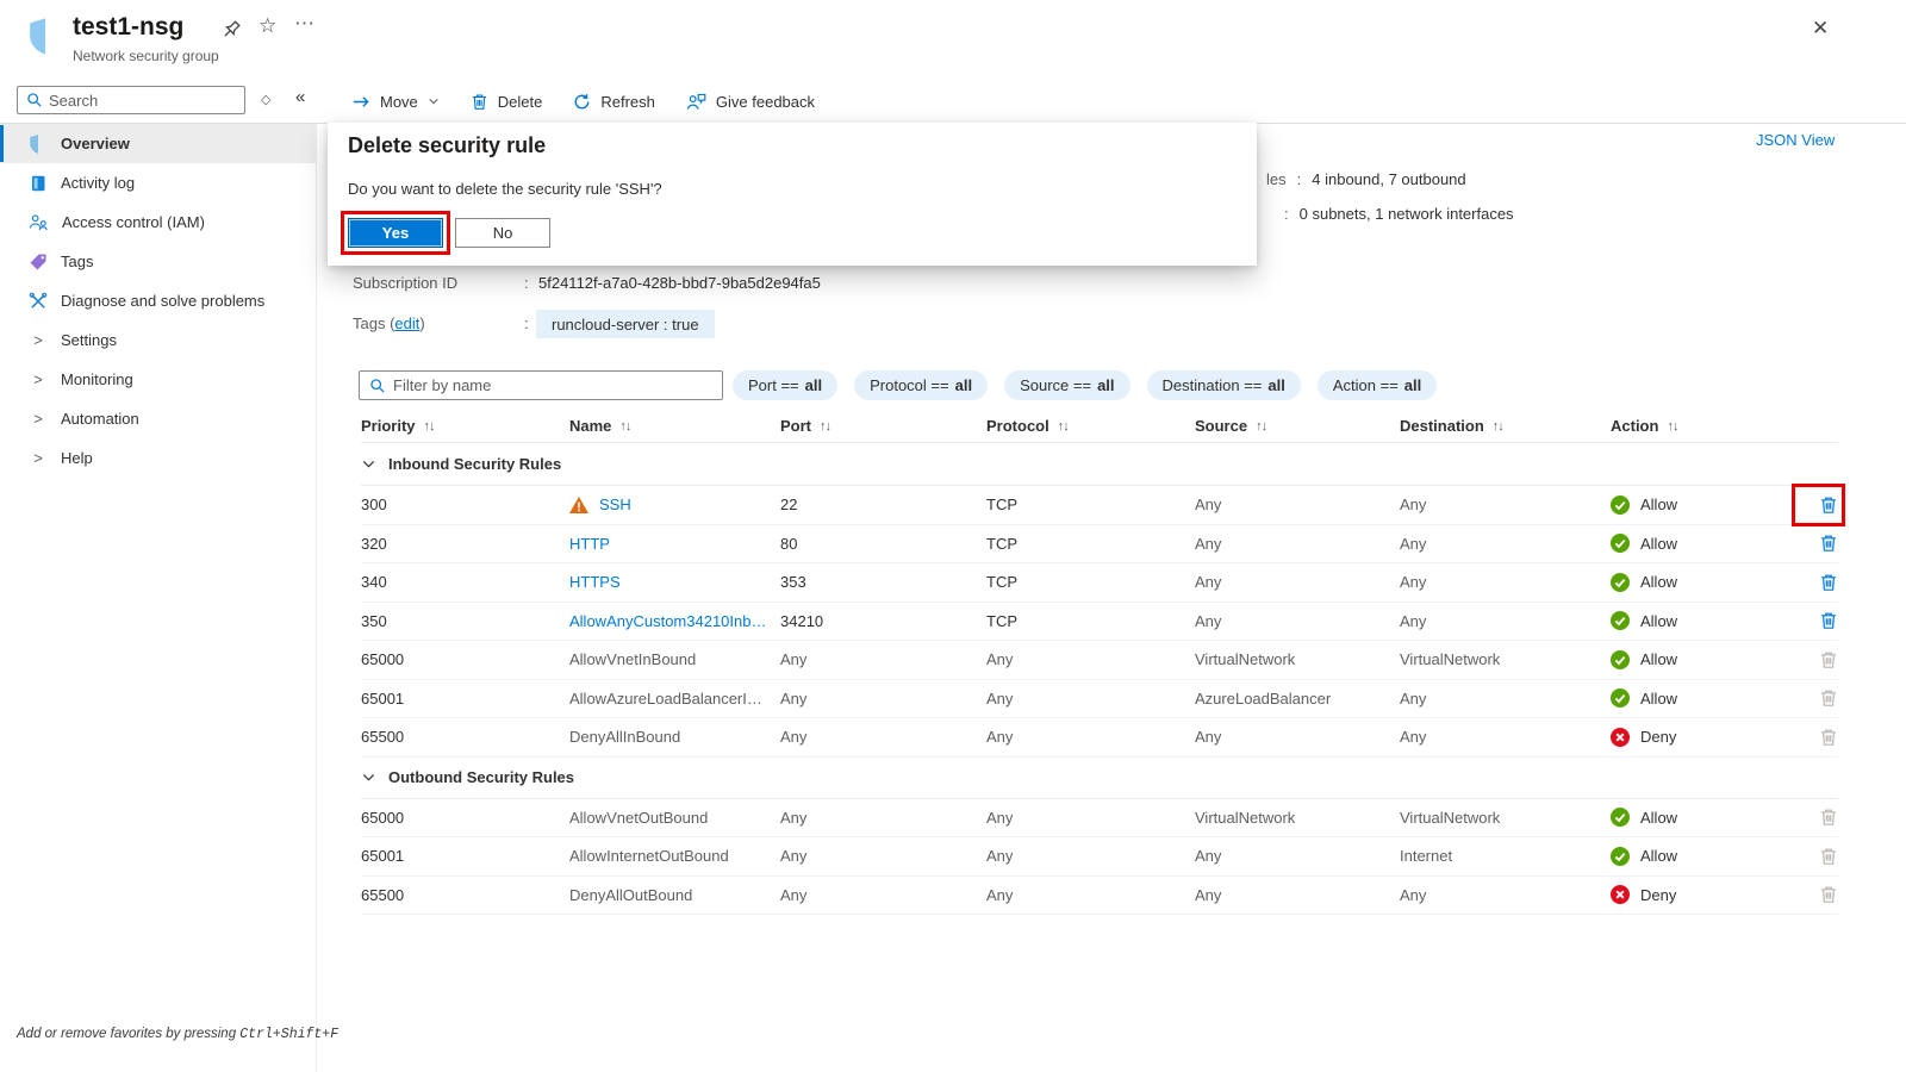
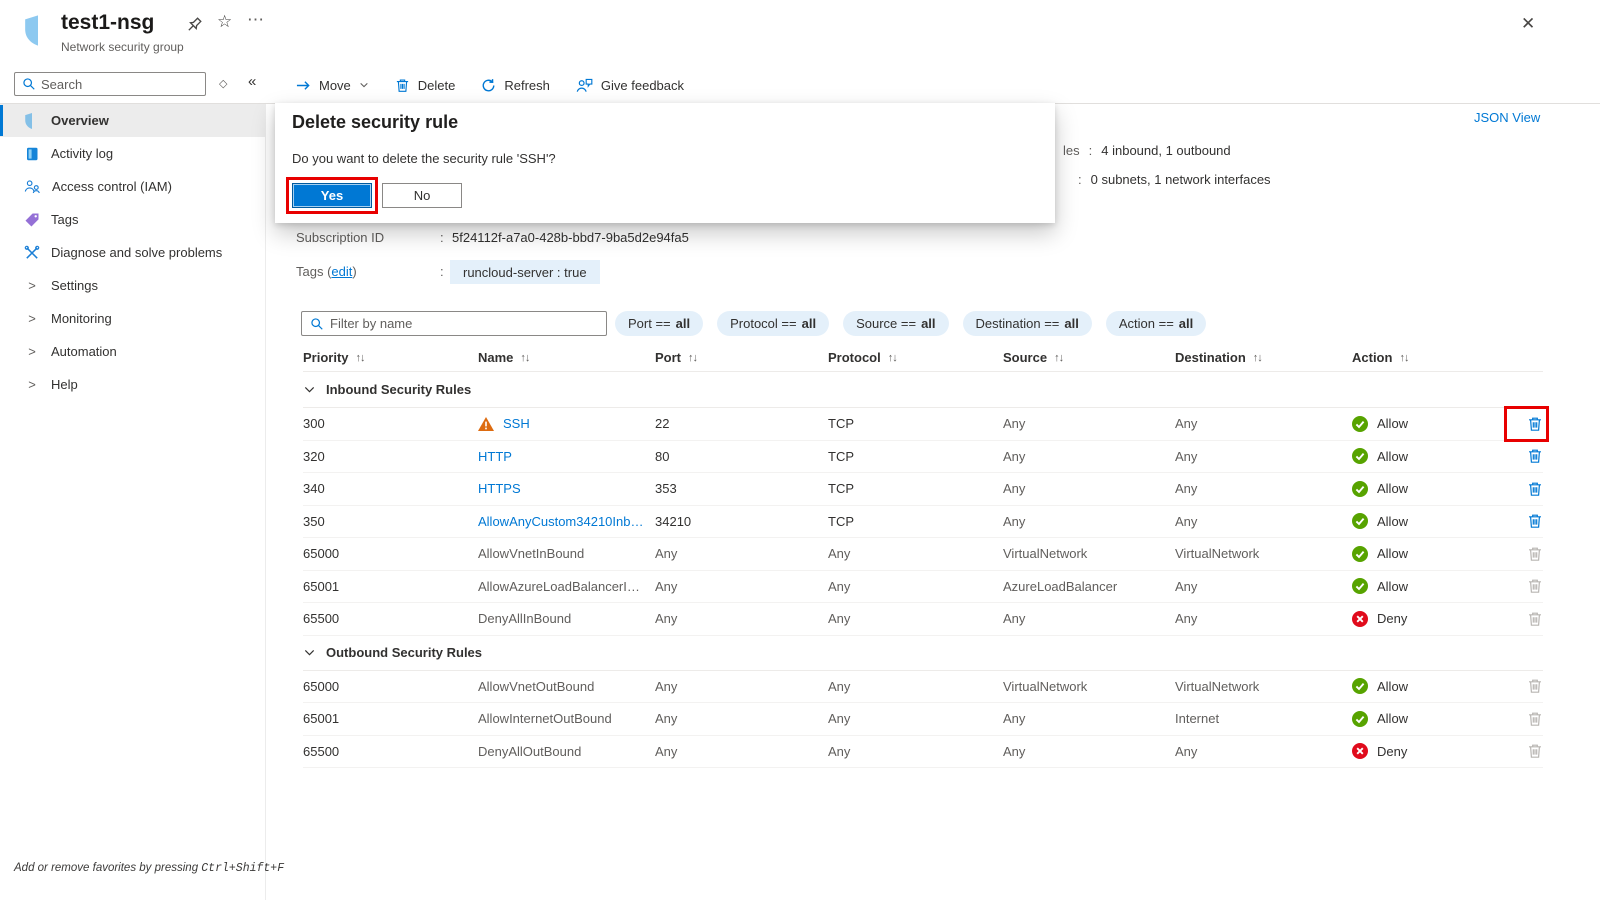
  test1-nsg
  Network security group
  ☆
  ⋯
  ✕
  Search
  ◇
  «
  Move
  Delete
  Refresh
  Give feedback
  Overview
  Activity log
  Access control (IAM)
  Tags
  Diagnose and solve problems
  >
  Settings
  >
  Monitoring
  >
  Automation
  >
  Help
  JSON View
  les
  :
- 4 inbound, 7 outbound
+ 4 inbound, 1 outbound
  :
  0 subnets, 1 network interfaces
  Subscription ID
  :
  5f24112f-a7a0-428b-bbd7-9ba5d2e94fa5
  Tags (edit)
  :
  runcloud-server : true
  Filter by name
  Port ==
  all
  Protocol ==
  all
  Source ==
  all
  Destination ==
  all
  Action ==
  all
  Priority
  ↑↓
  Name
  ↑↓
  Port
  ↑↓
  Protocol
  ↑↓
  Source
  ↑↓
  Destination
  ↑↓
  Action
  ↑↓
  Inbound Security Rules
  300
  SSH
  22
  TCP
  Any
  Any
  Allow
  320
  HTTP
  80
  TCP
  Any
  Any
  Allow
  340
  HTTPS
  353
  TCP
  Any
  Any
  Allow
  350
  AllowAnyCustom34210Inb…
  34210
  TCP
  Any
  Any
  Allow
  65000
  AllowVnetInBound
  Any
  Any
  VirtualNetwork
  VirtualNetwork
  Allow
  65001
  AllowAzureLoadBalancerI…
  Any
  Any
  AzureLoadBalancer
  Any
  Allow
  65500
  DenyAllInBound
  Any
  Any
  Any
  Any
  Deny
  Outbound Security Rules
  65000
  AllowVnetOutBound
  Any
  Any
  VirtualNetwork
  VirtualNetwork
  Allow
  65001
  AllowInternetOutBound
  Any
  Any
  Any
  Internet
  Allow
  65500
  DenyAllOutBound
  Any
  Any
  Any
  Any
  Deny
  Delete security rule
  Do you want to delete the security rule 'SSH'?
  Yes
  No
  Add or remove favorites by pressing Ctrl+Shift+F
